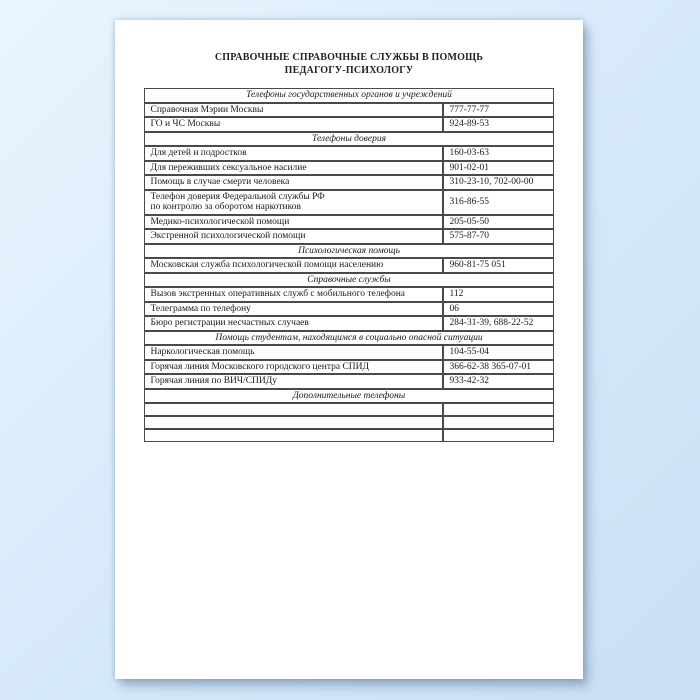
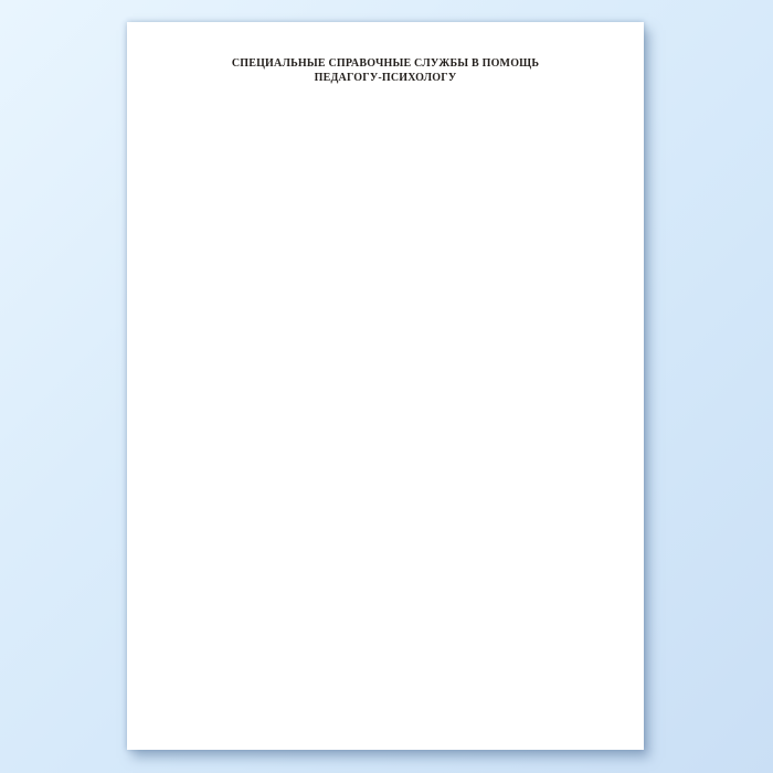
- СПРАВОЧНЫЕ СПРАВОЧНЫЕ СЛУЖБЫ В ПОМОЩЬ
+ СПЕЦИАЛЬНЫЕ СПРАВОЧНЫЕ СЛУЖБЫ В ПОМОЩЬ
  ПЕДАГОГУ-ПСИХОЛОГУ
- Телефоны государственных органов и учреждений
- Справочная Мэрии Москвы	777-77-77
- ГО и ЧС Москвы	924-89-53
- Телефоны доверия
- Для детей и подростков	160-03-63
- Для переживших сексуальное насилие	901-02-01
- Помощь в случае смерти человека	310-23-10, 702-00-00
- Телефон доверия Федеральной службы РФ по контролю за оборотом наркотиков	316-86-55
- Медико-психологической помощи	205-05-50
- Экстренной психологической помощи	575-87-70
- Психологическая помощь
- Московская служба психологической помощи населению	960-81-75 051
- Справочные службы
- Вызов экстренных оперативных служб с мобильного телефона	112
- Телеграмма по телефону	06
- Бюро регистрации несчастных случаев	284-31-39, 688-22-52
- Помощь студентам, находящимся в социально опасной ситуации
- Наркологическая помощь	104-55-04
- Горячая линия Московского городского центра СПИД	366-62-38 365-07-01
- Горячая линия по ВИЧ/СПИДу	933-42-32
- Дополнительные телефоны
